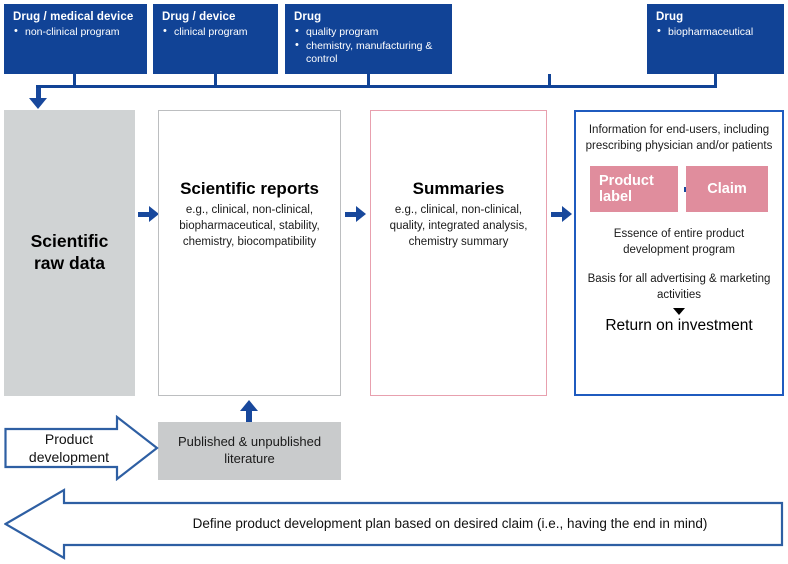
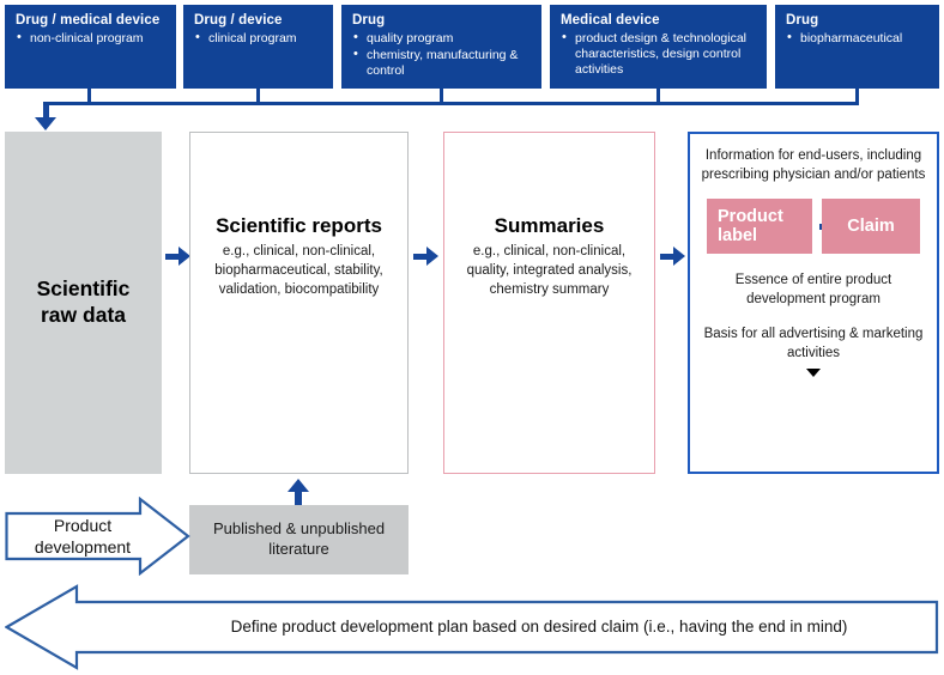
  Drug / medical device
  non-clinical program
  Drug / device
  clinical program
  Drug
  quality program
  chemistry, manufacturing & control
+ Medical device
+ product design & technological characteristics, design control activities
  Drug
  biopharmaceutical
  Scientific
  raw data
  Scientific reports
- e.g., clinical, non-clinical, biopharmaceutical, stability, chemistry, biocompatibility
+ e.g., clinical, non-clinical, biopharmaceutical, stability, validation, biocompatibility
  Summaries
  e.g., clinical, non-clinical, quality, integrated analysis, chemistry summary
  Information for end-users, including prescribing physician and/or patients
  Product label
  Claim
  Essence of entire product development program
  Basis for all advertising & marketing activities
- Return on investment
  Published & unpublished literature
  Product development
  Define product development plan based on desired claim (i.e., having the end in mind)
